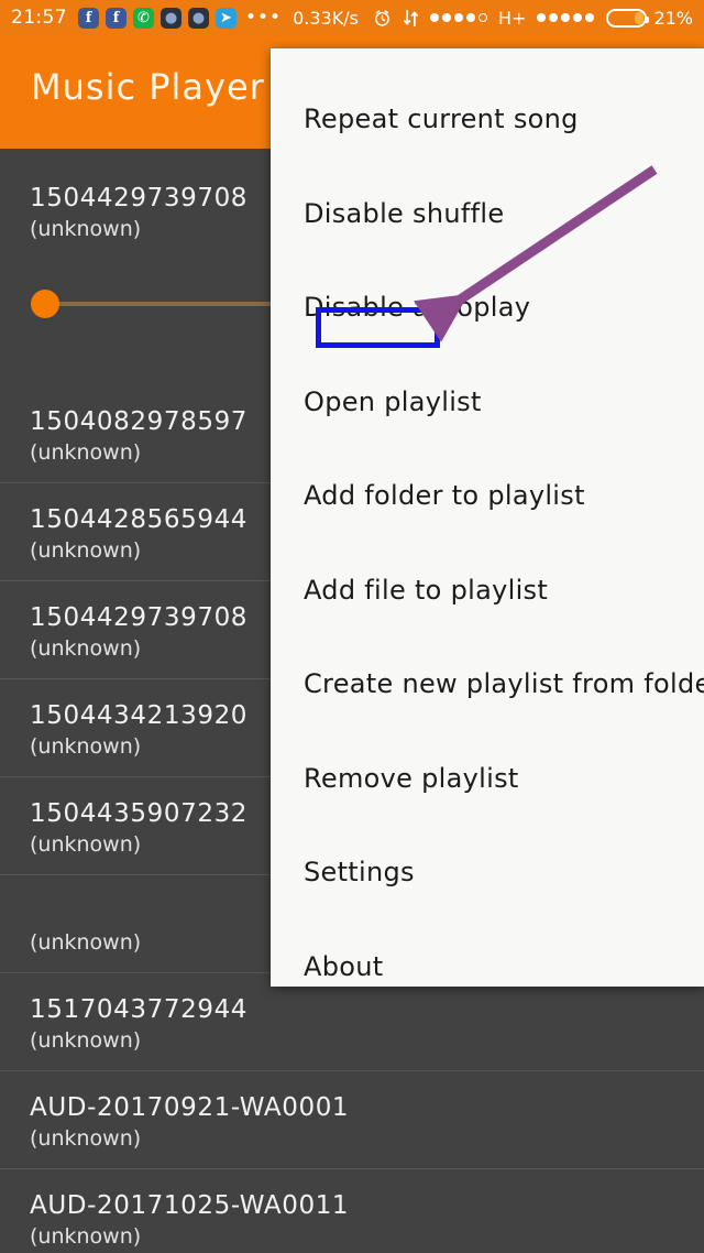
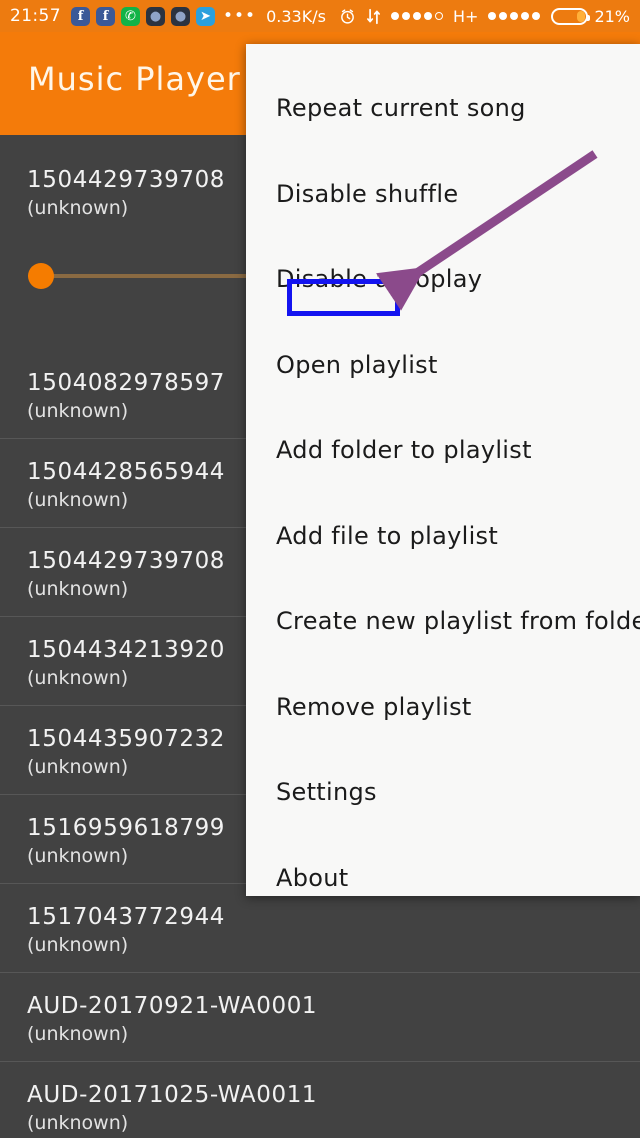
  21:57
  f
  f
  ✆
  ●
  ●
  ➤
  •••
  0.33K/s
  H+
  21%
  Music Player
  1504429739708
  (unknown)
  1504082978597
  (unknown)
  1504428565944
  (unknown)
  1504429739708
  (unknown)
  1504434213920
  (unknown)
  1504435907232
  (unknown)
+ 1516959618799
  (unknown)
  1517043772944
  (unknown)
  AUD-20170921-WA0001
  (unknown)
  AUD-20171025-WA0011
  (unknown)
  Repeat current song
  Disable shuffle
  Disable auoplay
  Open playlist
  Add folder to playlist
  Add file to playlist
  Create new playlist from folde
  Remove playlist
  Settings
  About
